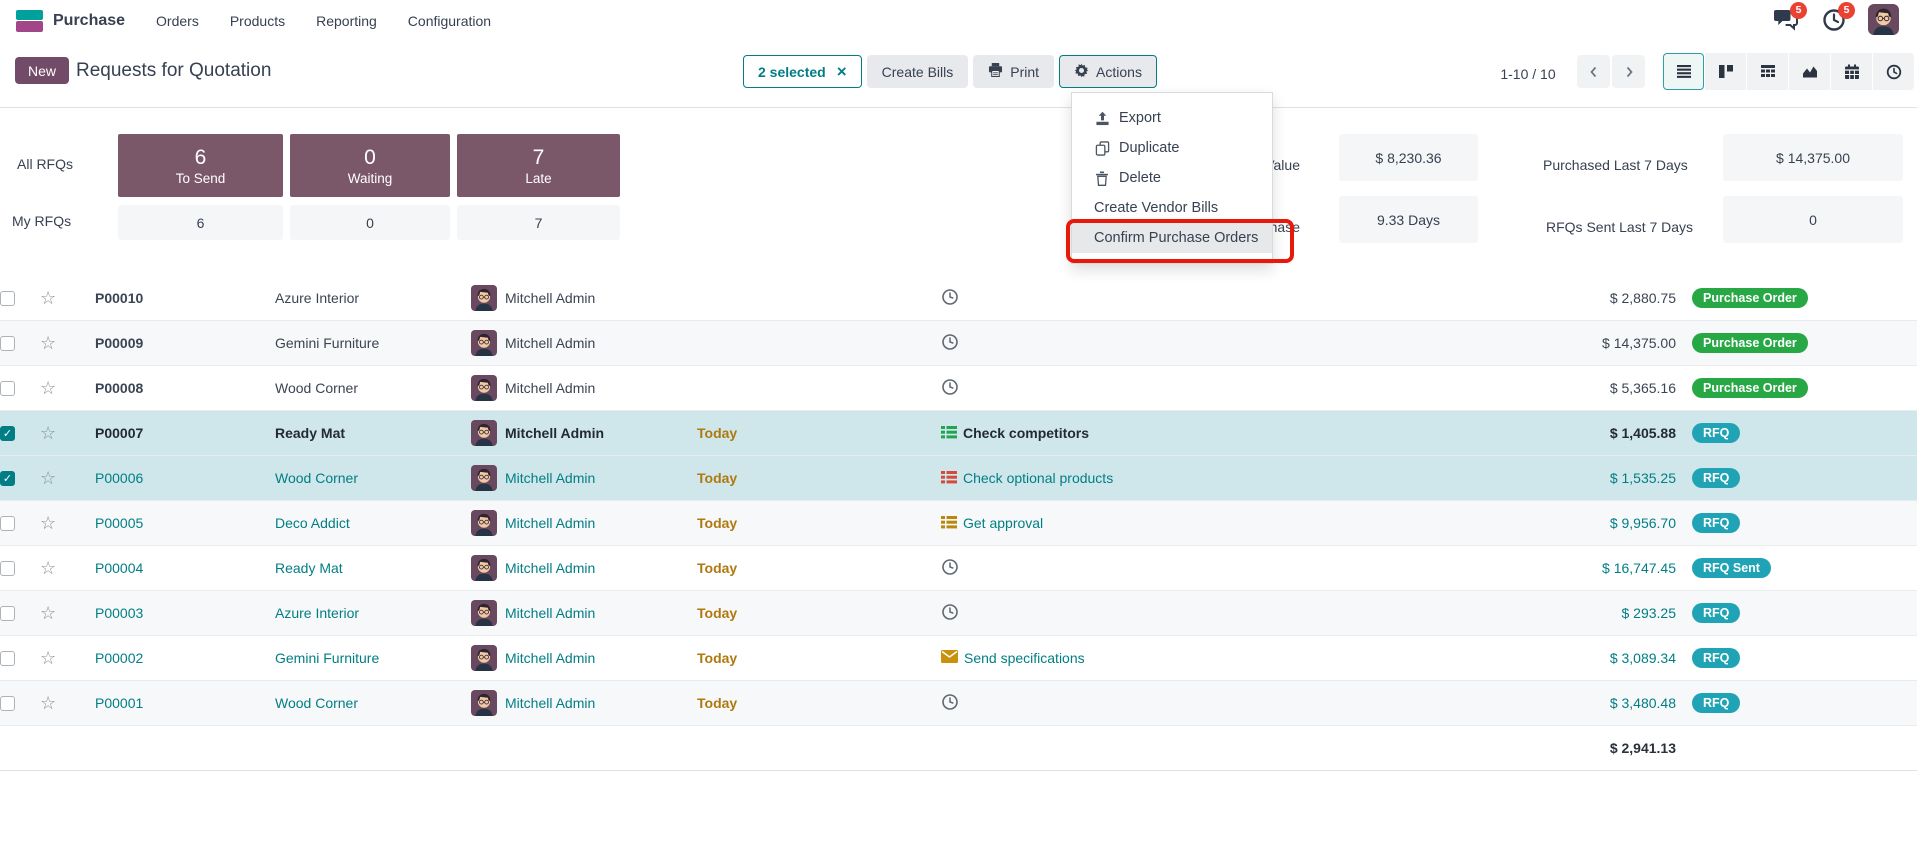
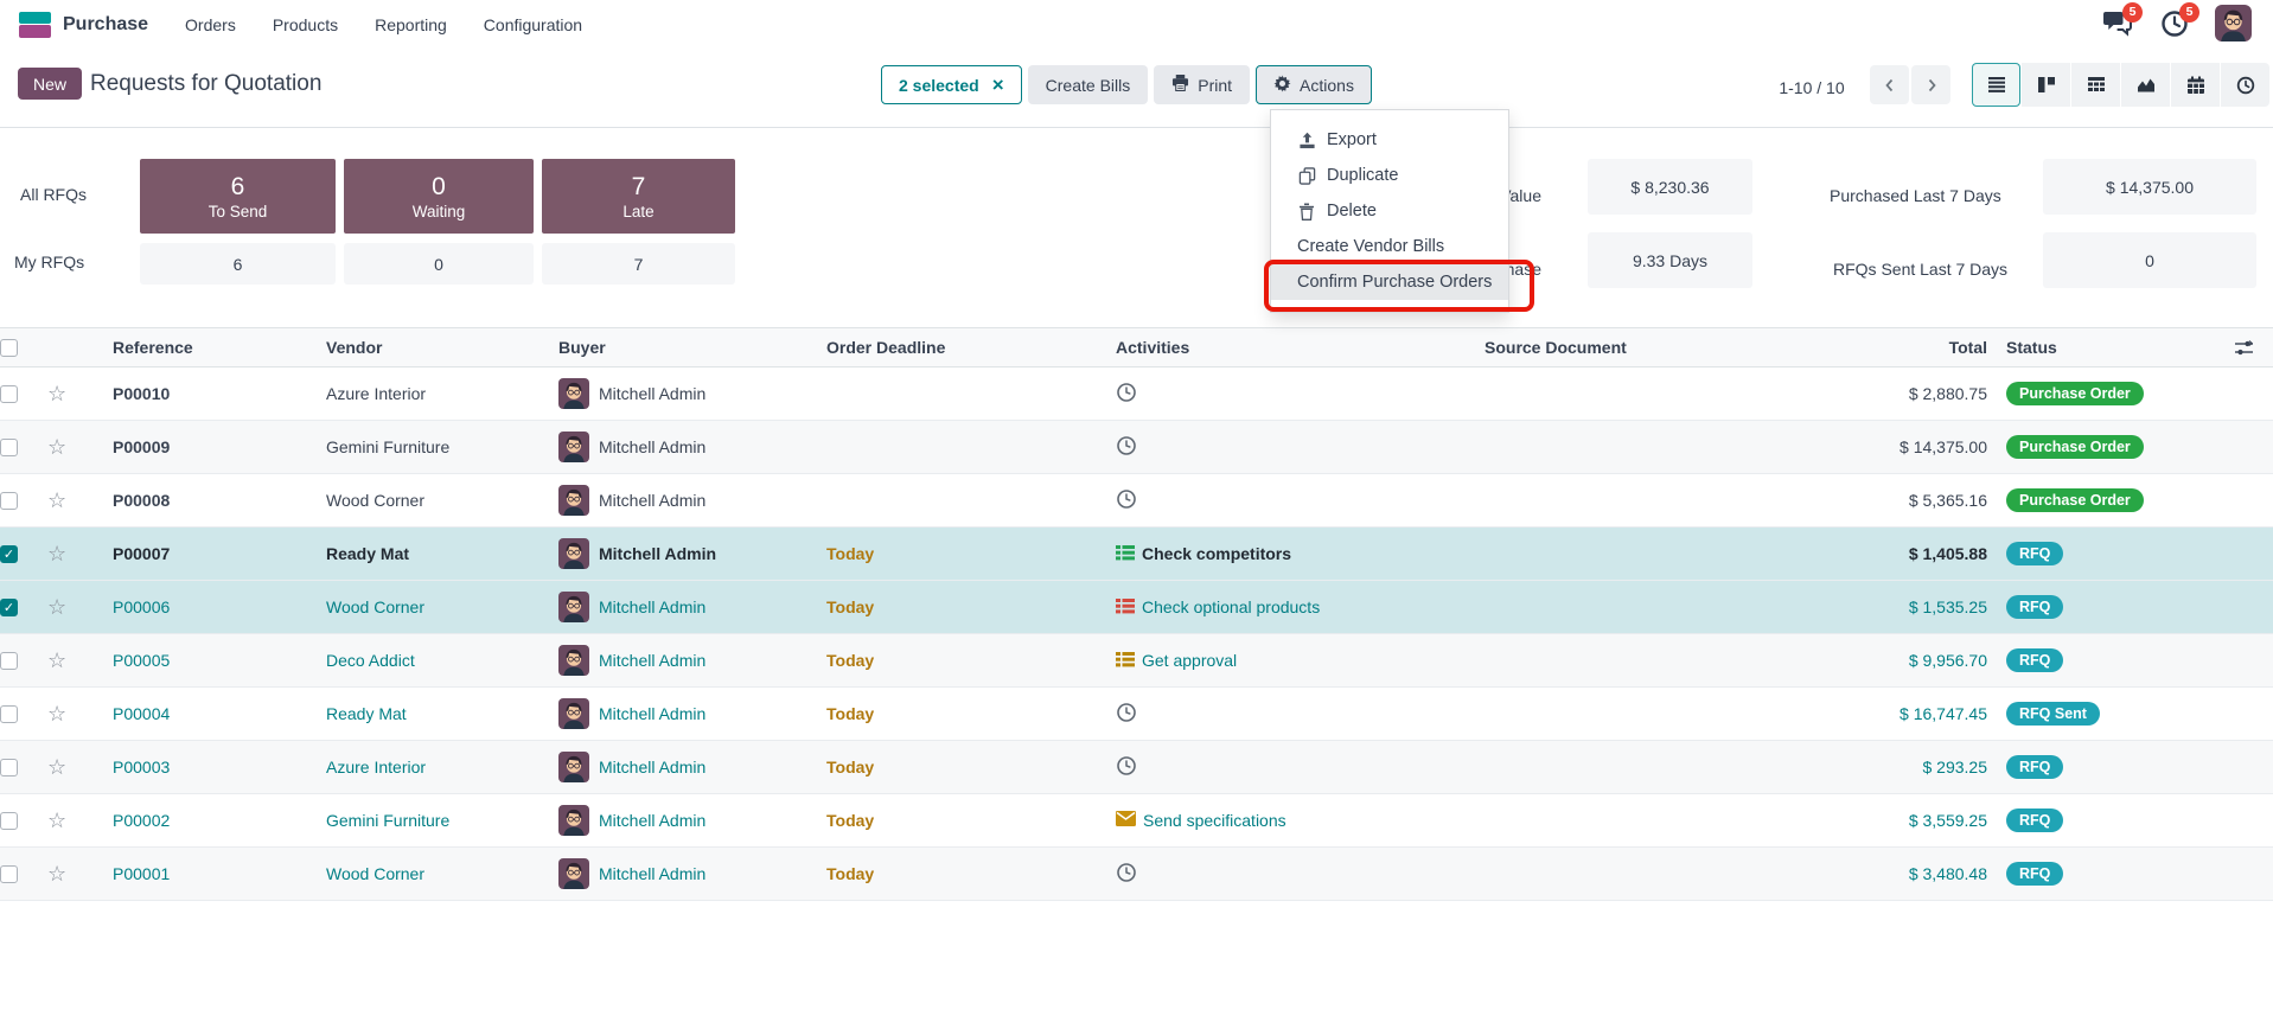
  Purchase
  Orders
  Products
  Reporting
  Configuration
  5
  5
  New
  Requests for Quotation
  2 selected
  ×
  Create Bills
  Print
  Actions
  1-10 / 10
  Export
  Duplicate
  Delete
  Create Vendor Bills
  Confirm Purchase Orders
  All RFQs
  My RFQs
  6
  To Send
  0
  Waiting
  7
  Late
  6
  0
  7
  $ 8,230.36
  Purchased Last 7 Days
  $ 14,375.00
  9.33 Days
  RFQs Sent Last 7 Days
  0
+ Reference
+ Vendor
+ Buyer
+ Order Deadline
+ Activities
+ Source Document
+ Total
+ Status
  ☆
  P00010
  Azure Interior
  Mitchell Admin
  $ 2,880.75
  Purchase Order
  ☆
  P00009
  Gemini Furniture
  Mitchell Admin
  $ 14,375.00
  Purchase Order
  ☆
  P00008
  Wood Corner
  Mitchell Admin
  $ 5,365.16
  Purchase Order
  ☆
  P00007
  Ready Mat
  Mitchell Admin
  Today
  Check competitors
  $ 1,405.88
  RFQ
  ☆
  P00006
  Wood Corner
  Mitchell Admin
  Today
  Check optional products
  $ 1,535.25
  RFQ
  ☆
  P00005
  Deco Addict
  Mitchell Admin
  Today
  Get approval
  $ 9,956.70
  RFQ
  ☆
  P00004
  Ready Mat
  Mitchell Admin
  Today
  $ 16,747.45
  RFQ Sent
  ☆
  P00003
  Azure Interior
  Mitchell Admin
  Today
  $ 293.25
  RFQ
  ☆
  P00002
  Gemini Furniture
  Mitchell Admin
  Today
  Send specifications
- $ 3,089.34
+ $ 3,559.25
  RFQ
  ☆
  P00001
  Wood Corner
  Mitchell Admin
  Today
  $ 3,480.48
  RFQ
- $ 2,941.13
